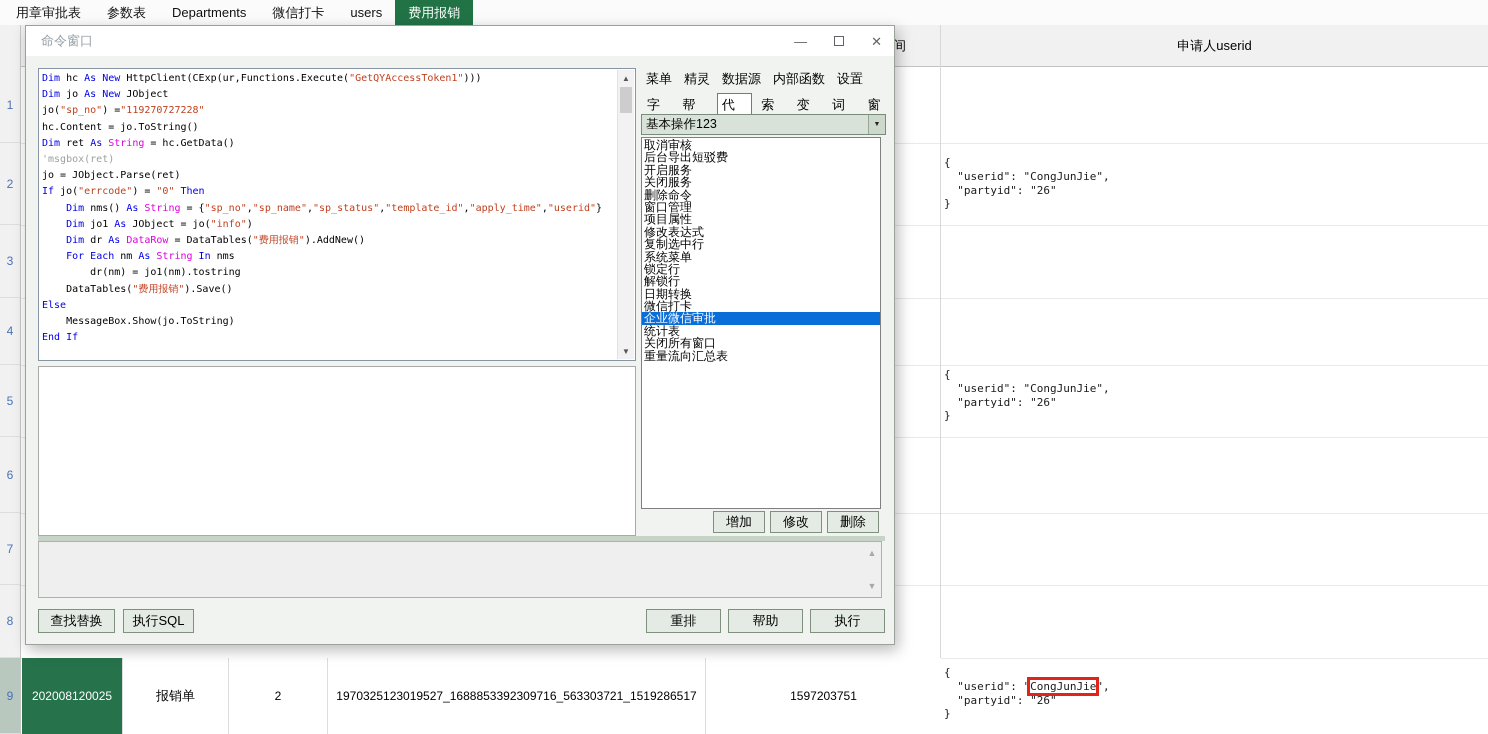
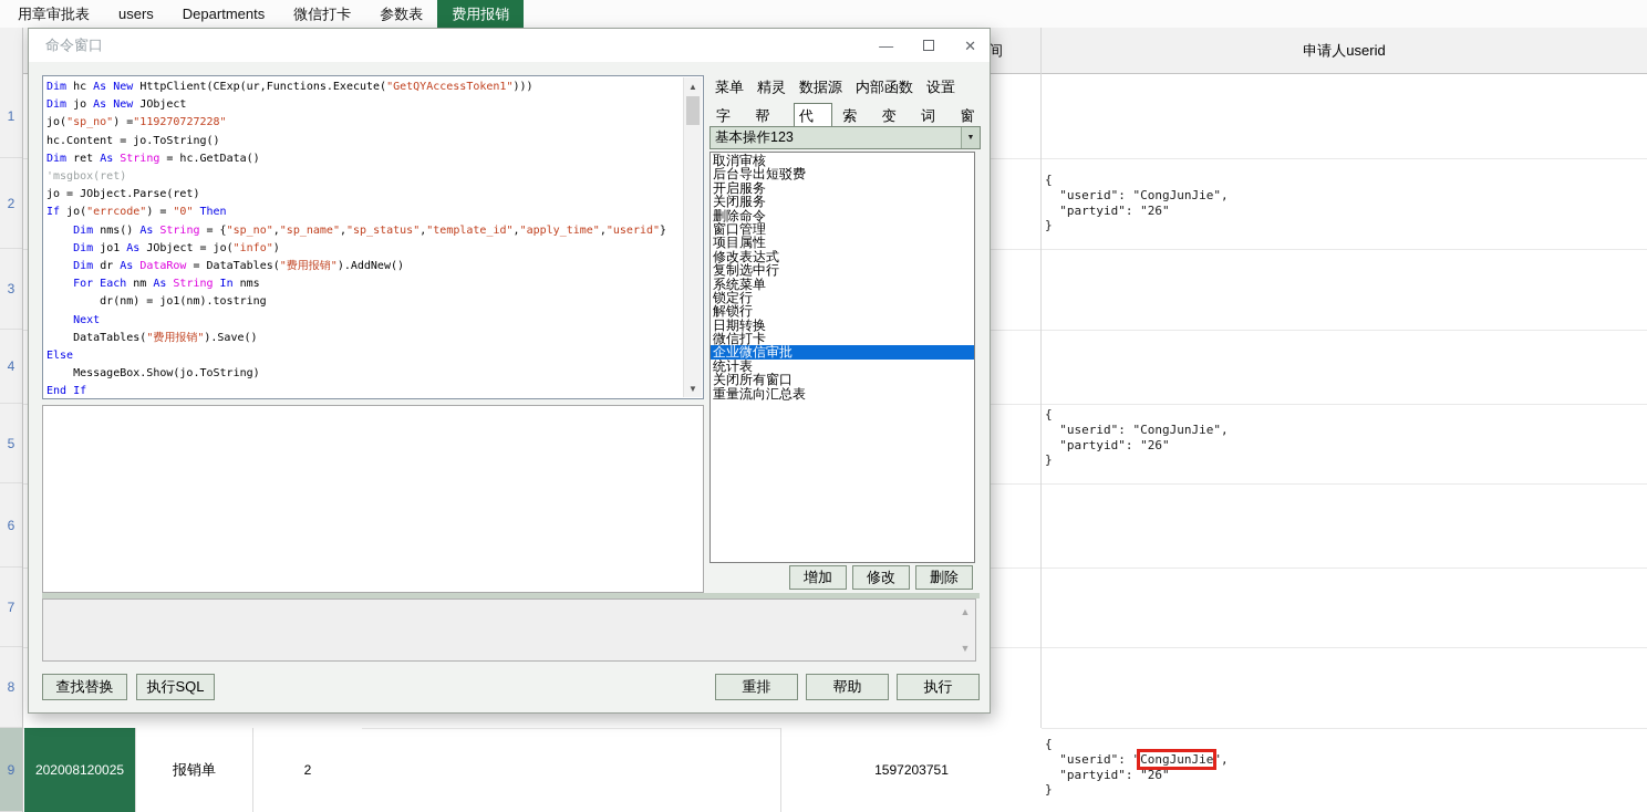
  用章审批表
- 参数表
+ users
  Departments
  微信打卡
- users
+ 参数表
  费用报销
  间
  申请人userid
  1
  2
  3
  4
  5
  6
  7
  8
  9
  {
  "userid": "CongJunJie",
  "partyid": "26"
  }
  {
  "userid": "CongJunJie",
  "partyid": "26"
  }
  {
  "userid": "CongJunJie",
  "partyid": "26"
  }
  202008120025
  报销单
  2
- 1970325123019527_1688853392309716_563303721_1519286517
  1597203751
  命令窗口
  —
  ✕
  Dim hc As New HttpClient(CExp(ur,Functions.Execute("GetQYAccessToken1")))
  Dim jo As New JObject
  jo("sp_no") ="119270727228"
  hc.Content = jo.ToString()
  Dim ret As String = hc.GetData()
  'msgbox(ret)
  jo = JObject.Parse(ret)
  If jo("errcode") = "0" Then
  Dim nms() As String = {"sp_no","sp_name","sp_status","template_id","apply_time","userid"}
  Dim jo1 As JObject = jo("info")
  Dim dr As DataRow = DataTables("费用报销").AddNew()
  For Each nm As String In nms
  dr(nm) = jo1(nm).tostring
+ Next
  DataTables("费用报销").Save()
  Else
  MessageBox.Show(jo.ToString)
  End If
  ▲
  ▼
  ▲
  ▼
  菜单
  精灵
  数据源
  内部函数
  设置
  基本操作123
  取消审核
  后台导出短驳费
  开启服务
  关闭服务
  删除命令
  窗口管理
  项目属性
  修改表达式
  复制选中行
  系统菜单
  锁定行
  解锁行
  日期转换
  微信打卡
  企业微信审批
  统计表
  关闭所有窗口
  重量流向汇总表
  增加
  修改
  删除
  查找替换
  执行SQL
  重排
  帮助
  执行
